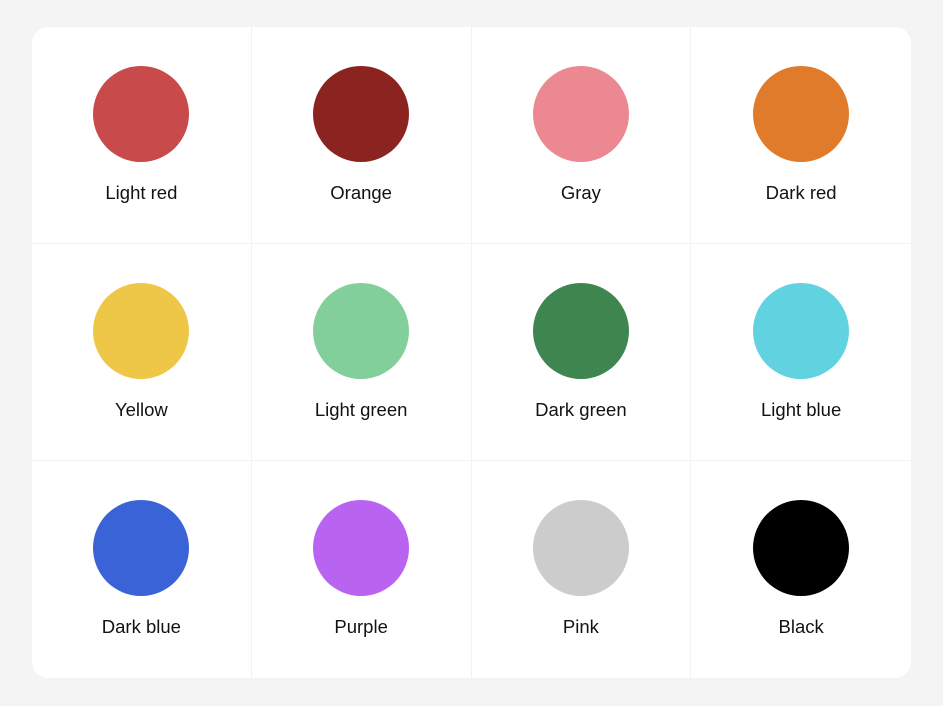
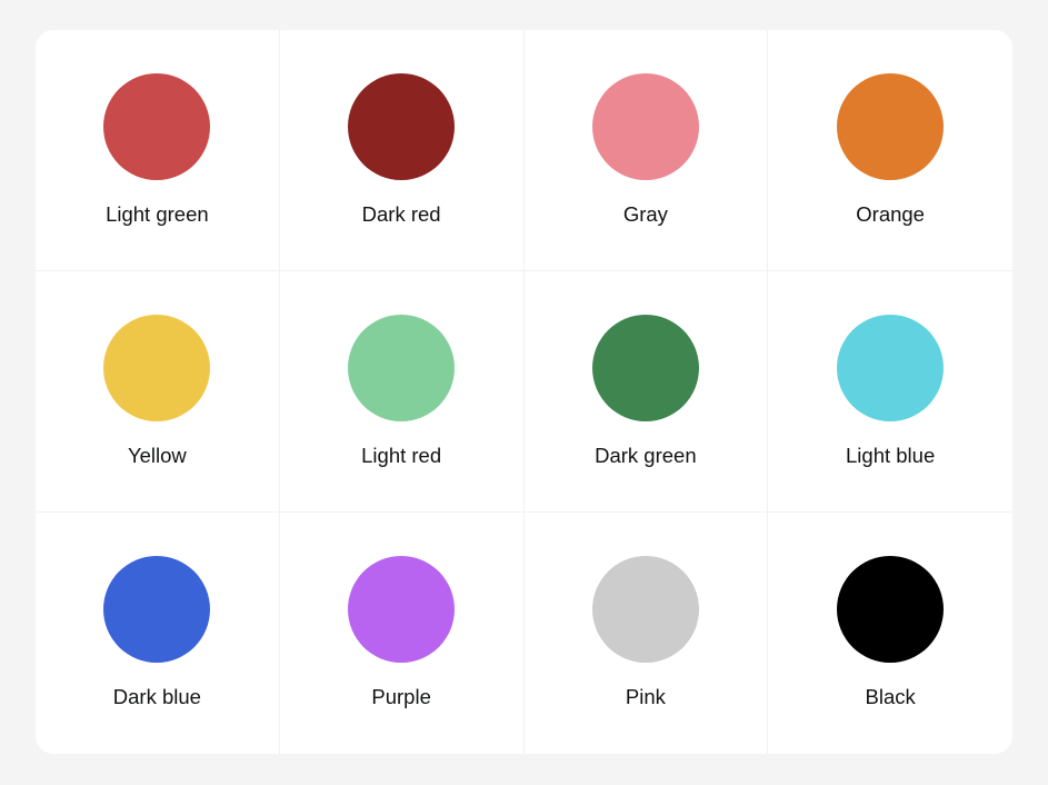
- Light red
+ Light green
- Orange
+ Dark red
  Gray
- Dark red
+ Orange
  Yellow
- Light green
+ Light red
  Dark green
  Light blue
  Dark blue
  Purple
  Pink
  Black
